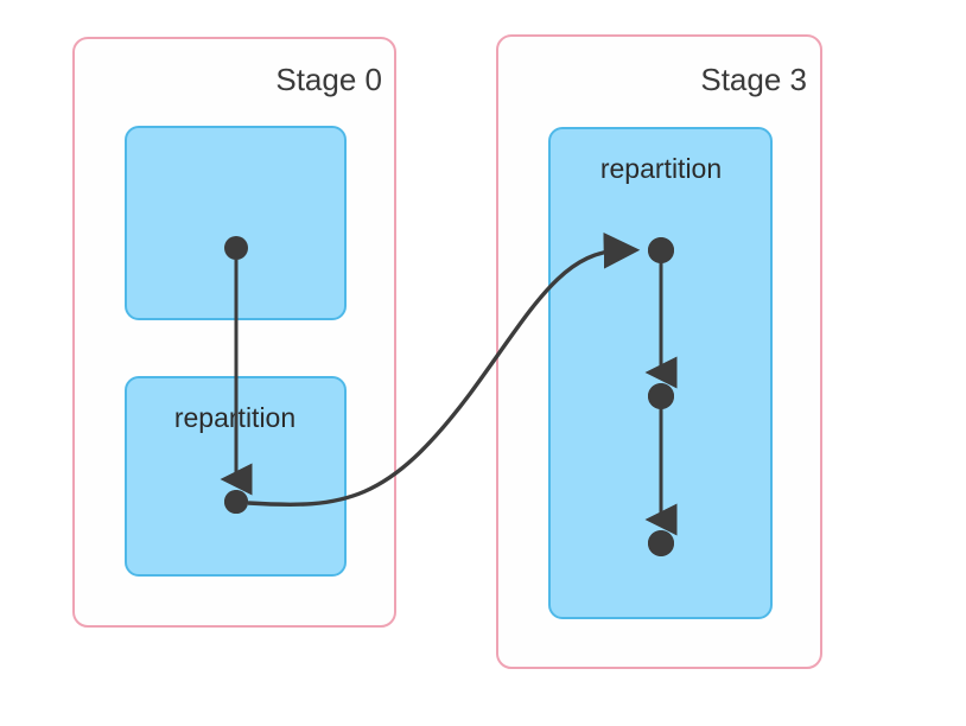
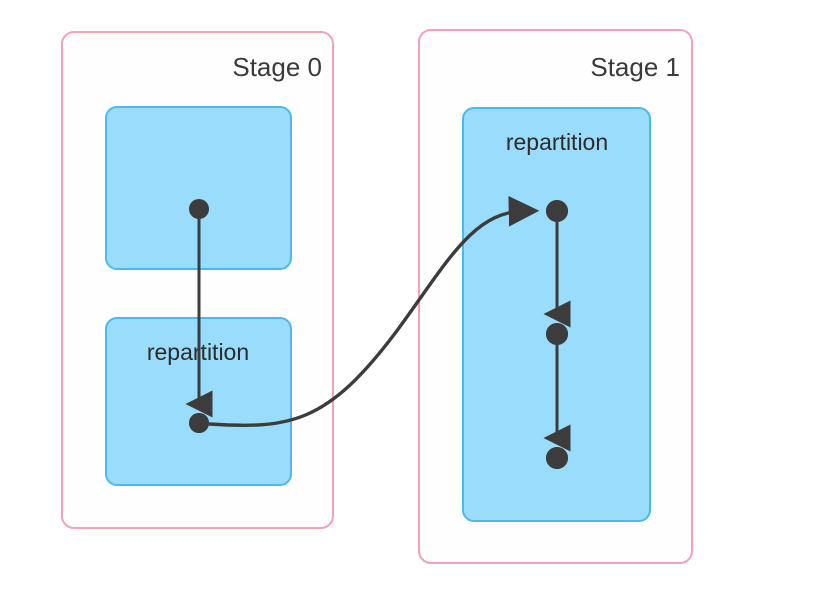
  Stage 0
  repartition
- Stage 3
+ Stage 1
  repartition
